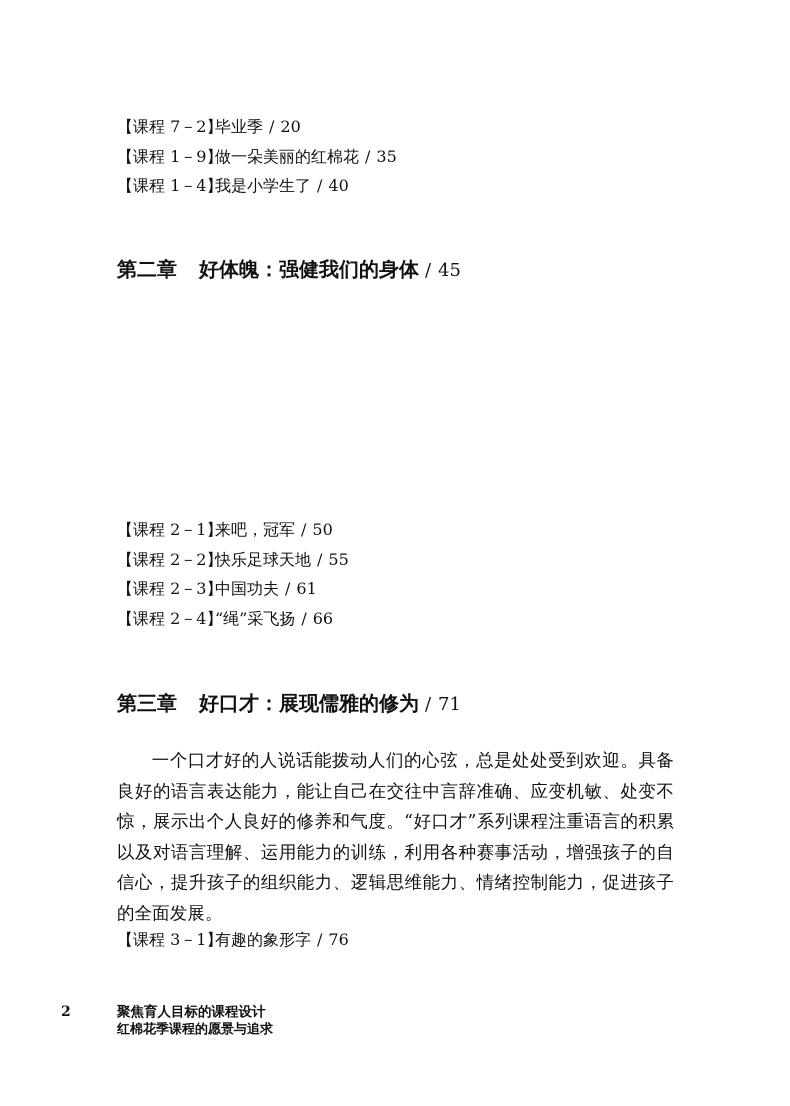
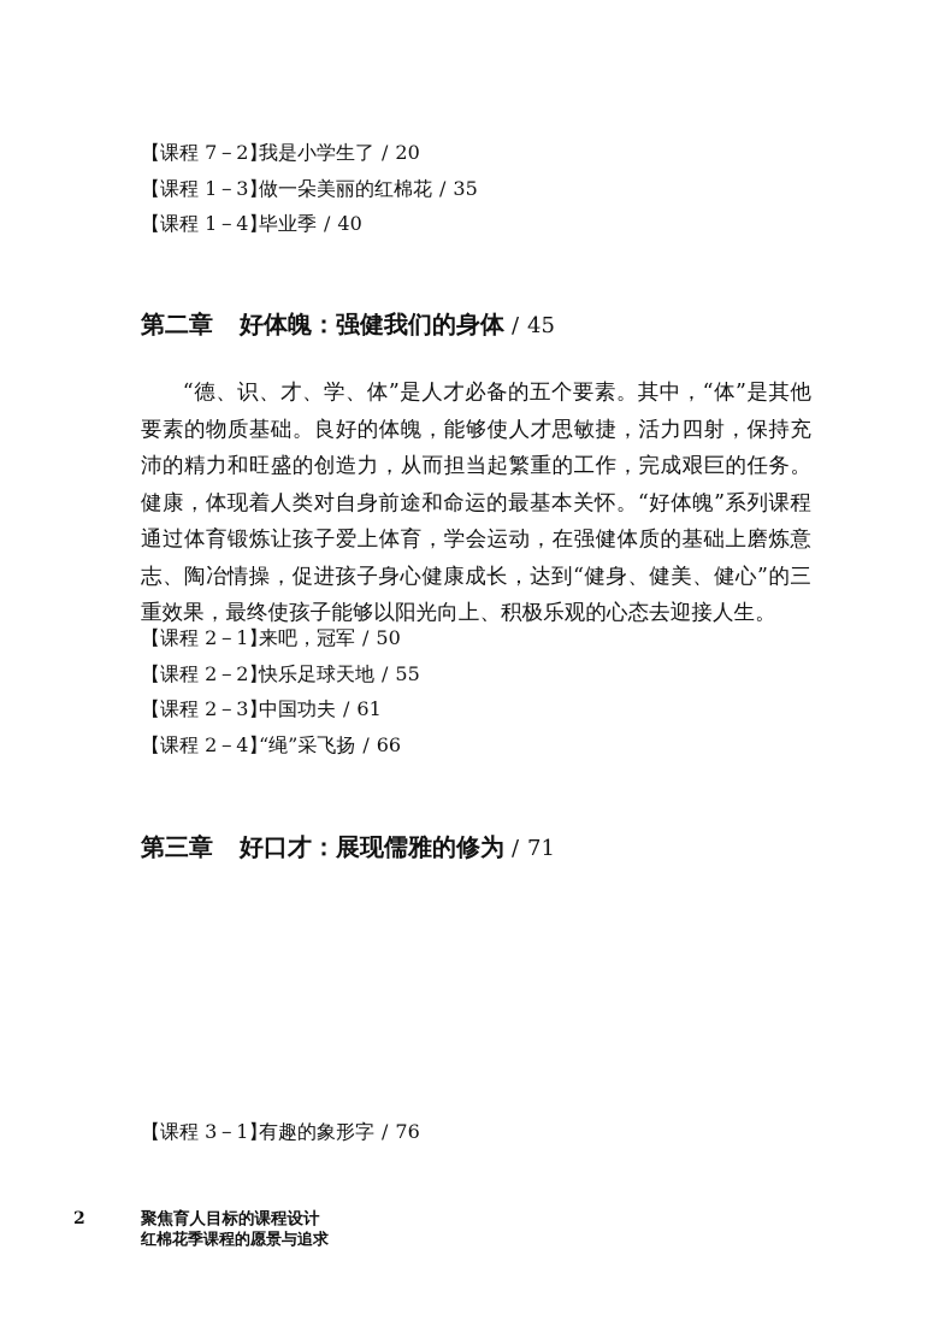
  【课程 7－2】
- 毕业季
+ 我是小学生了
  /
  20
- 【课程 1－9】
+ 【课程 1－3】
  做一朵美丽的红棉花
  /
  35
  【课程 1－4】
- 我是小学生了
+ 毕业季
  /
  40
  第二章 好体魄：强健我们的身体 / 45
+ “德、识、才、学、体”是人才必备的五个要素。其中，“体”是其他要素的物质基础。良好的体魄，能够使人才思敏捷，活力四射，保持充沛的精力和旺盛的创造力，从而担当起繁重的工作，完成艰巨的任务。健康，体现着人类对自身前途和命运的最基本关怀。“好体魄”系列课程通过体育锻炼让孩子爱上体育，学会运动，在强健体质的基础上磨炼意志、陶冶情操，促进孩子身心健康成长，达到“健身、健美、健心”的三重效果，最终使孩子能够以阳光向上、积极乐观的心态去迎接人生。
  【课程 2－1】
  来吧，冠军
  /
  50
  【课程 2－2】
  快乐足球天地
  /
  55
  【课程 2－3】
  中国功夫
  /
  61
  【课程 2－4】
  “绳”采飞扬
  /
  66
  第三章 好口才：展现儒雅的修为 / 71
- 一个口才好的人说话能拨动人们的心弦，总是处处受到欢迎。具备良好的语言表达能力，能让自己在交往中言辞准确、应变机敏、处变不惊，展示出个人良好的修养和气度。“好口才”系列课程注重语言的积累以及对语言理解、运用能力的训练，利用各种赛事活动，增强孩子的自信心，提升孩子的组织能力、逻辑思维能力、情绪控制能力，促进孩子的全面发展。
  【课程 3－1】
  有趣的象形字
  /
  76
  2
  聚焦育人目标的课程设计
  红棉花季课程的愿景与追求
